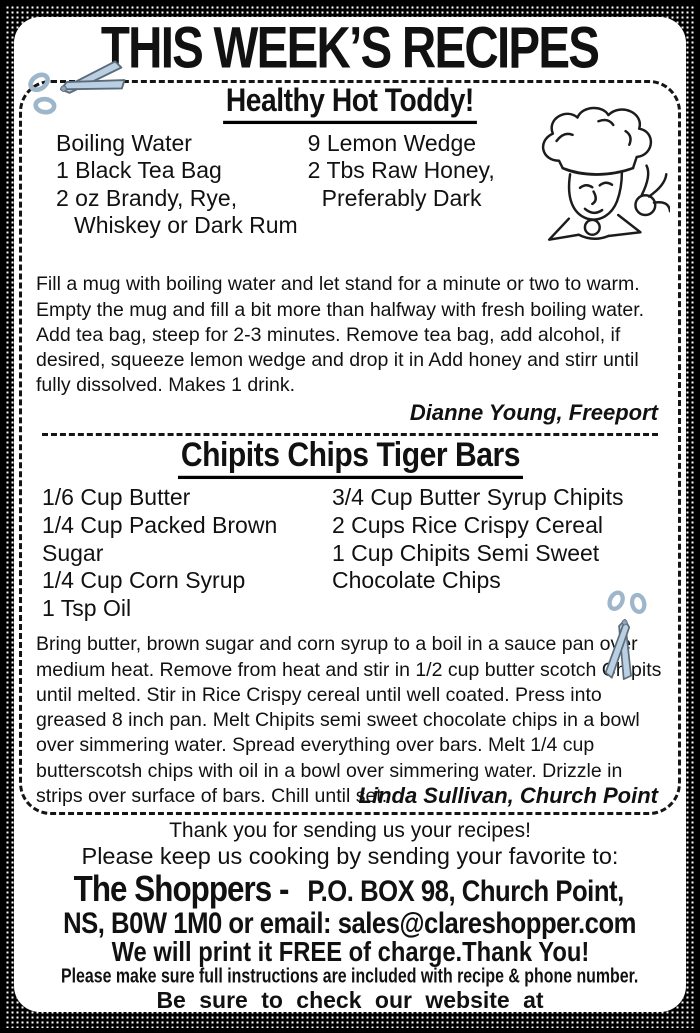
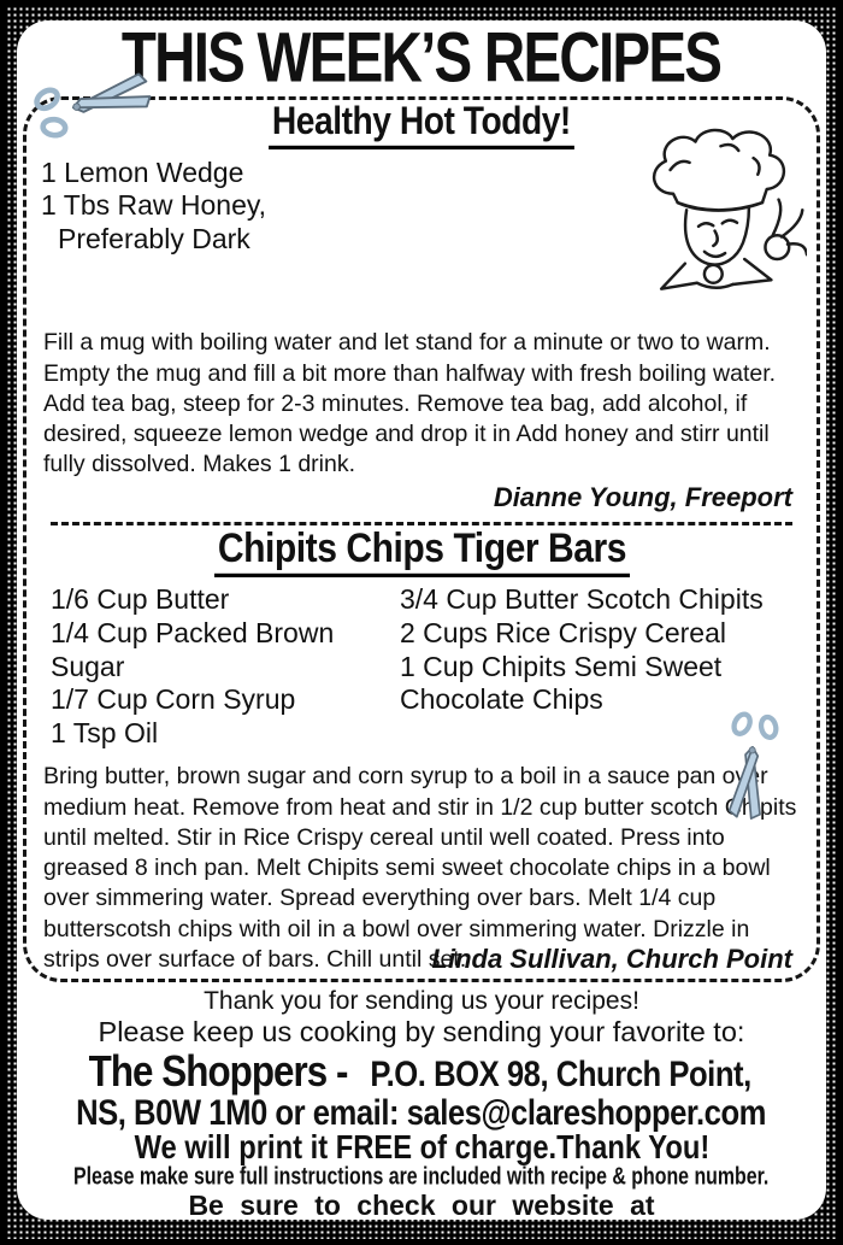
  THIS WEEK’S RECIPES
  Healthy Hot Toddy!
- Boiling Water
- 1 Black Tea Bag
- 2 oz Brandy, Rye,
- Whiskey or Dark Rum
- 9 Lemon Wedge
+ 1 Lemon Wedge
- 2 Tbs Raw Honey,
+ 1 Tbs Raw Honey,
  Preferably Dark
  Fill a mug with boiling water and let stand for a minute or two to warm. Empty the mug and fill a bit more than halfway with fresh boiling water. Add tea bag, steep for 2-3 minutes. Remove tea bag, add alcohol, if desired, squeeze lemon wedge and drop it in Add honey and stirr until fully dissolved. Makes 1 drink.
  Dianne Young, Freeport
  Chipits Chips Tiger Bars
  1/6 Cup Butter
  1/4 Cup Packed Brown
  Sugar
- 1/4 Cup Corn Syrup
+ 1/7 Cup Corn Syrup
  1 Tsp Oil
- 3/4 Cup Butter Syrup Chipits
+ 3/4 Cup Butter Scotch Chipits
  2 Cups Rice Crispy Cereal
  1 Cup Chipits Semi Sweet
  Chocolate Chips
  Bring butter, brown sugar and corn syrup to a boil in a sauce pan or medium heat. Remove from heat and stir in 1/2 cup butter scotchhpits until melted. Stir in Rice Crispy cereal until well coated. Press into greased 8 inch pan. Melt Chipits semi sweet chocolate chips in a bowl over simmering water. Spread everything over bars. Melt 1/4 cup butterscotsh chips with oil in a bowl over simmering water. Drizzle in strips over surface of bars. Chill until set.
  Linda Sullivan, Church Point
  Thank you for sending us your recipes!
  Please keep us cooking by sending your favorite to:
  The Shoppers - P.O. BOX 98, Church Point,
  NS, B0W 1M0 or email: sales@clareshopper.com
  We will print it FREE of charge.Thank You!
  Please make sure full instructions are included with recipe & phone number.
  Be sure to check our website at
